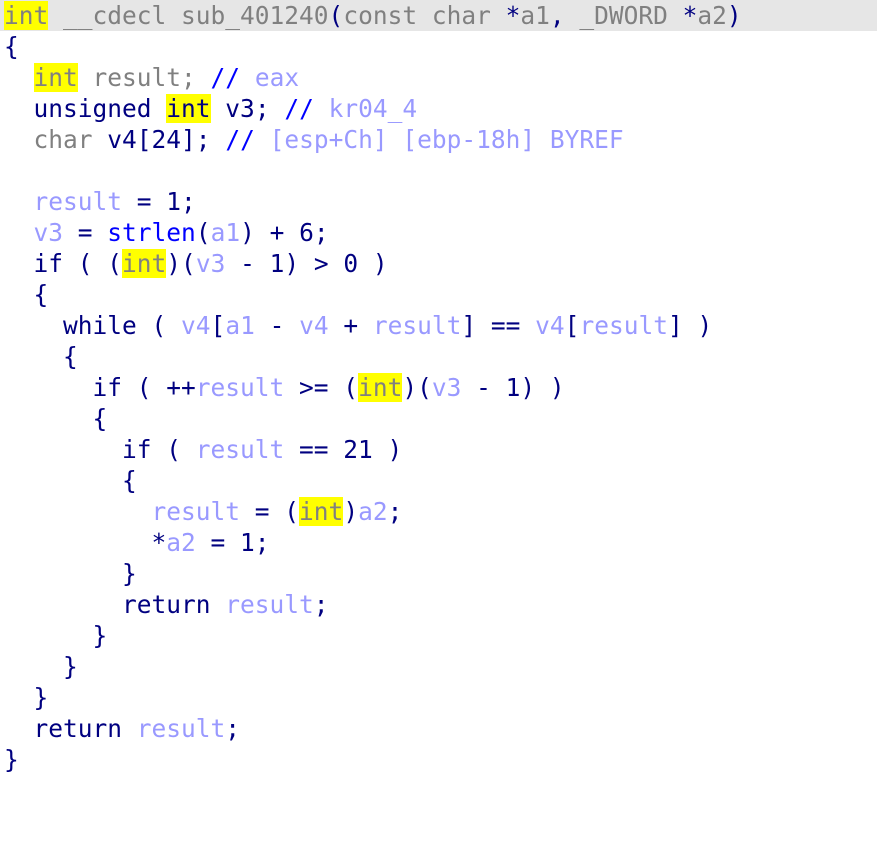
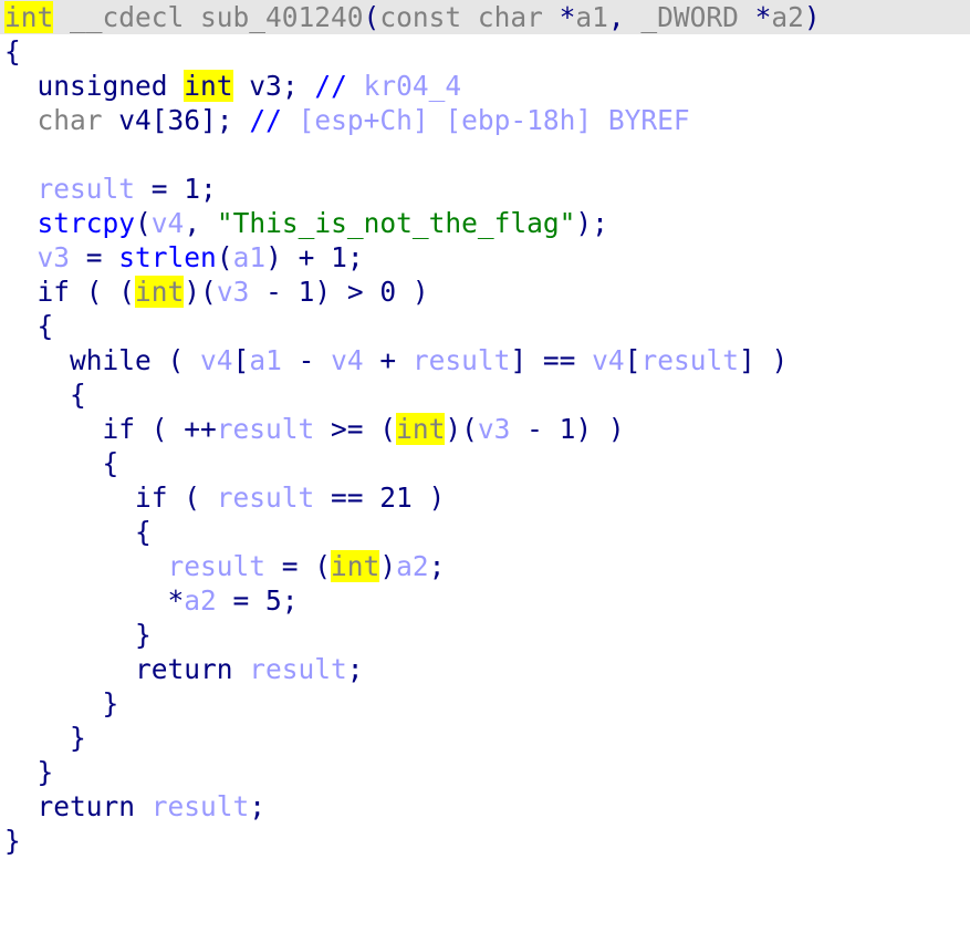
  int __cdecl sub_401240(const char *a1, _DWORD *a2)
  {
- int result; // eax
  unsigned int v3; // kr04_4
- char v4[24]; // [esp+Ch] [ebp-18h] BYREF
+ char v4[36]; // [esp+Ch] [ebp-18h] BYREF
  result = 1;
+ strcpy(v4, "This_is_not_the_flag");
- v3 = strlen(a1) + 6;
+ v3 = strlen(a1) + 1;
  if ( (int)(v3 - 1) > 0 )
  {
  while ( v4[a1 - v4 + result] == v4[result] )
  {
  if ( ++result >= (int)(v3 - 1) )
  {
  if ( result == 21 )
  {
  result = (int)a2;
- *a2 = 1;
+ *a2 = 5;
  }
  return result;
  }
  }
  }
  return result;
  }
